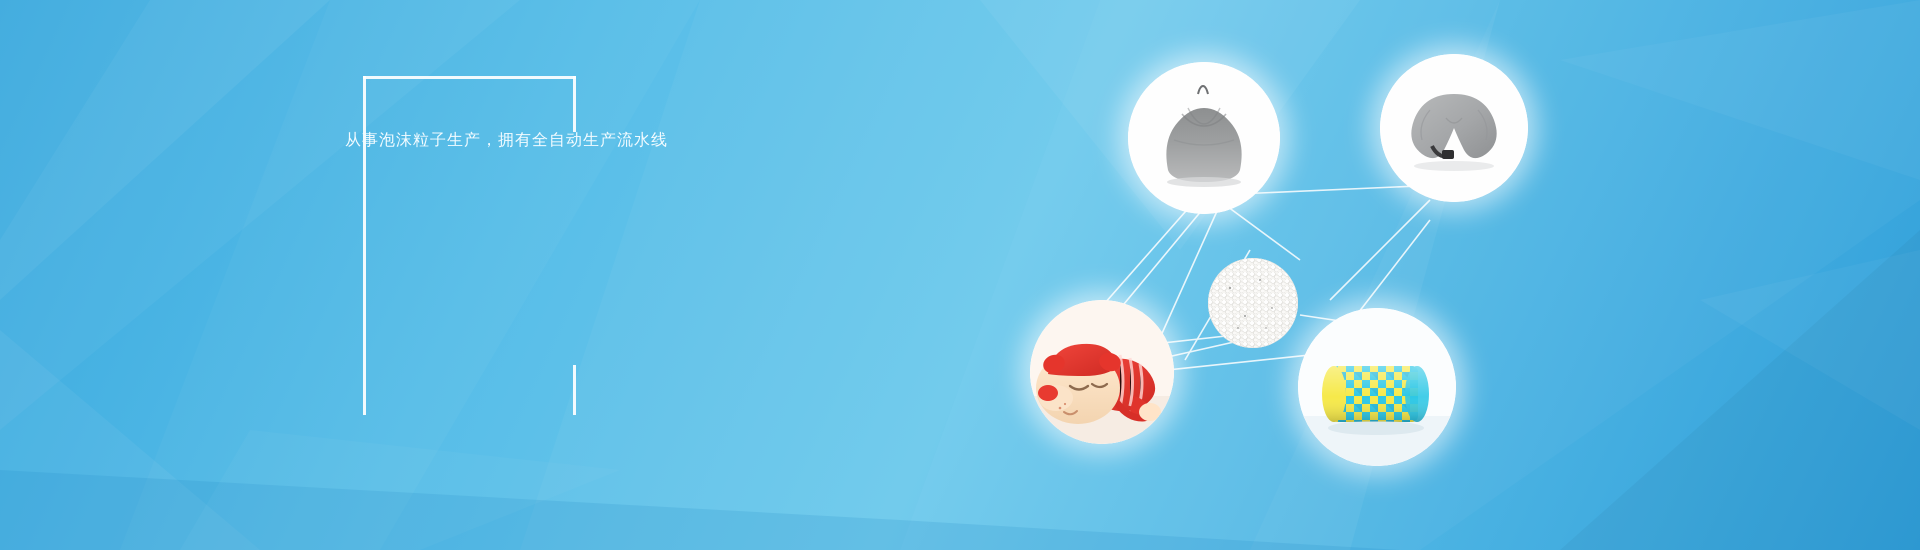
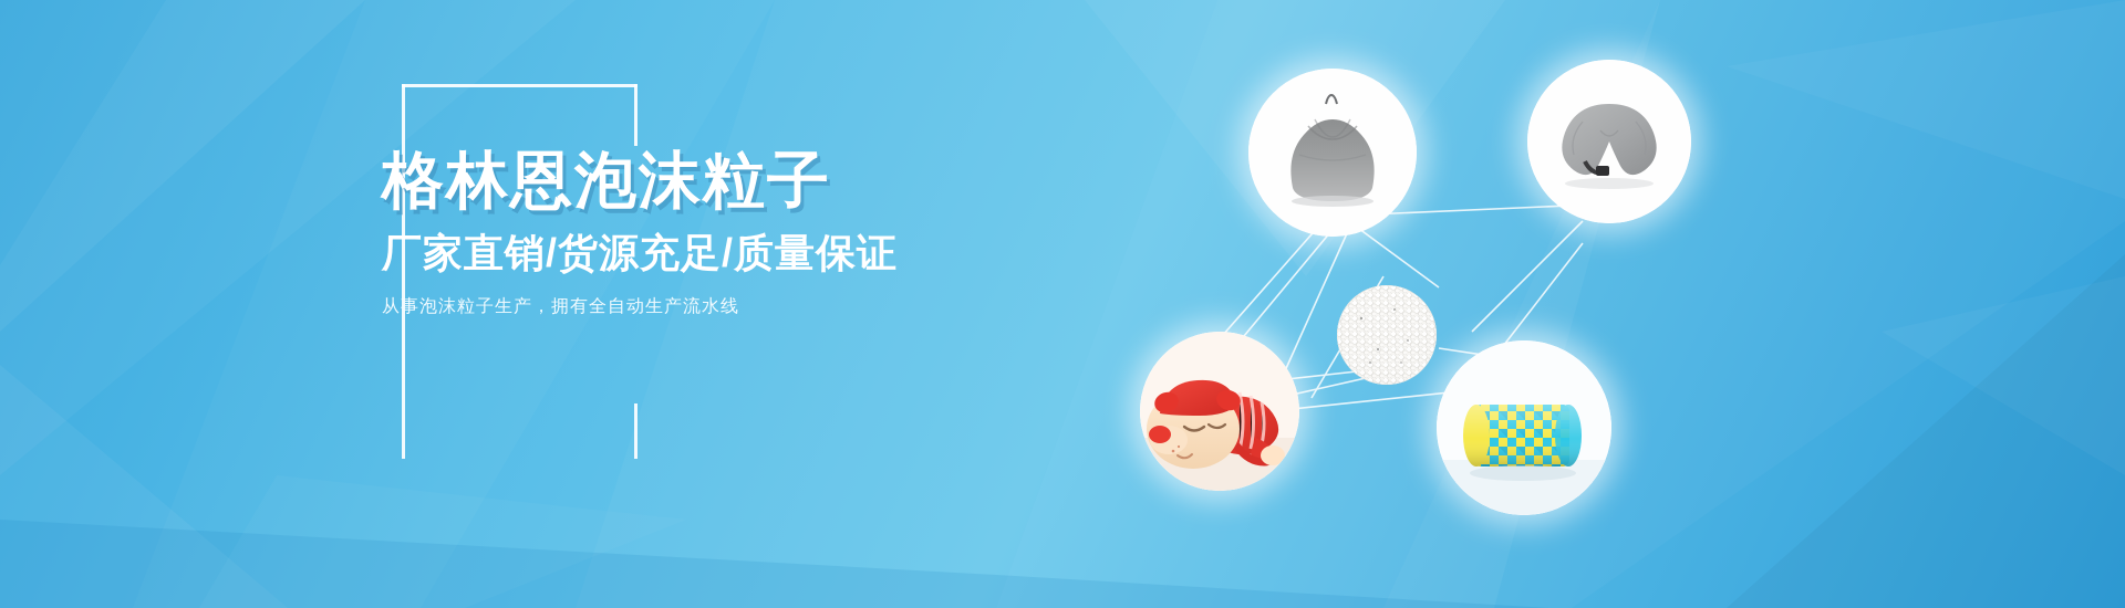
+ 格林恩泡沫粒子
+ 厂家直销/货源充足/质量保证
  从事泡沫粒子生产，拥有全自动生产流水线
